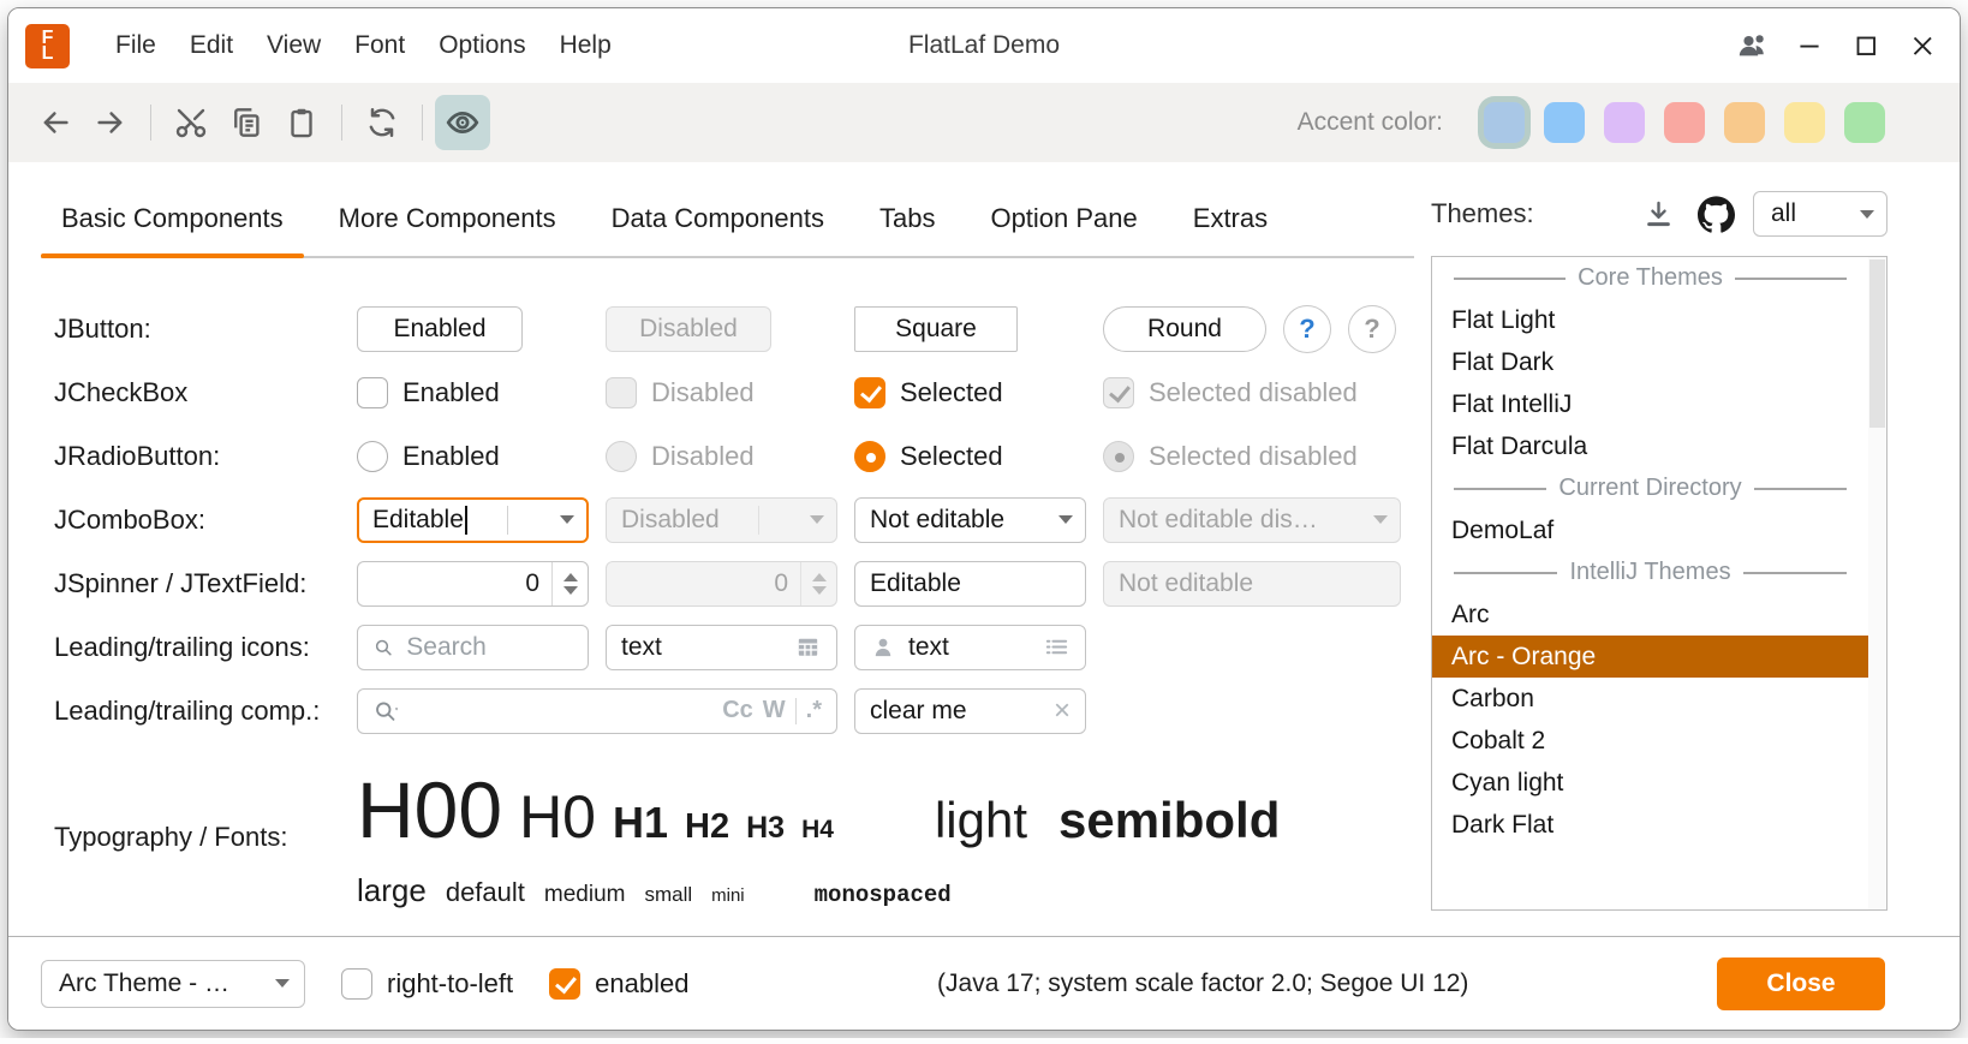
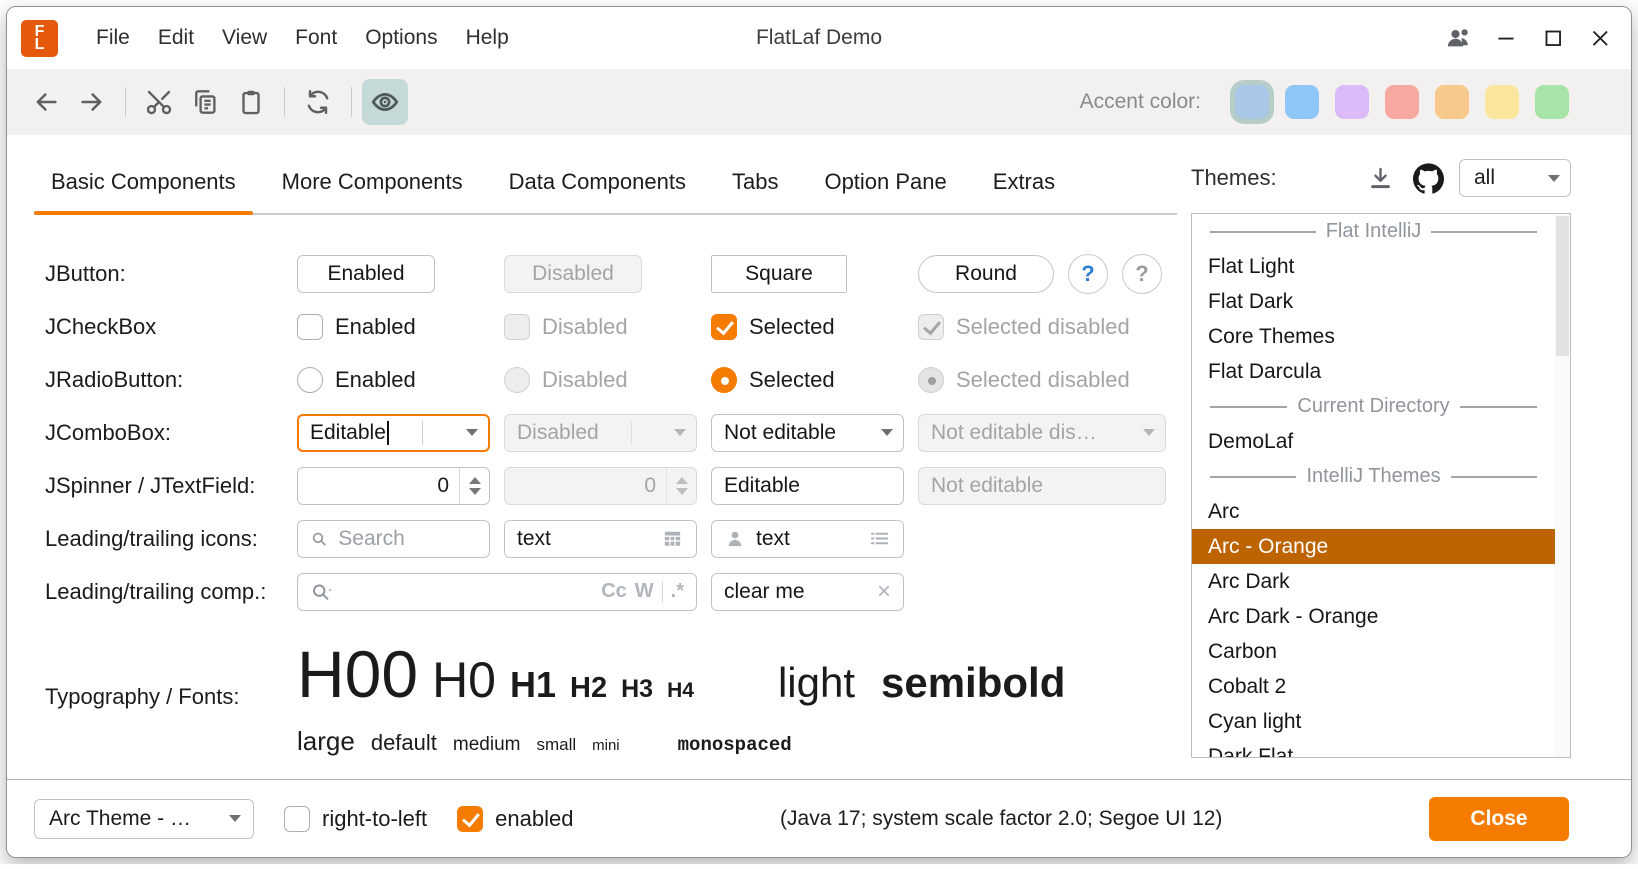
  F
  L
  File
  Edit
  View
  Font
  Options
  Help
  FlatLaf Demo
  Accent color:
  Basic Components
  More Components
  Data Components
  Tabs
  Option Pane
  Extras
  Themes:
  all
- Core Themes
+ Flat IntelliJ
  Flat Light
  Flat Dark
- Flat IntelliJ
+ Core Themes
  Flat Darcula
  Current Directory
  DemoLaf
  IntelliJ Themes
  Arc
  Arc - Orange
+ Arc Dark
+ Arc Dark - Orange
  Carbon
  Cobalt 2
  Cyan light
  Dark Flat
  JButton:
  Enabled
  Disabled
  Square
  Round
  ?
  ?
  JCheckBox
  Enabled
  Disabled
  Selected
  Selected disabled
  JRadioButton:
  Enabled
  Disabled
  Selected
  Selected disabled
  JComboBox:
  Editable
  Disabled
  Not editable
  Not editable dis…
  JSpinner / JTextField:
  0
  0
  Editable
  Not editable
  Leading/trailing icons:
  Search
  text
  text
  Leading/trailing comp.:
  Cc
  W
  .*
  clear me
  ×
  Typography / Fonts:
  H00
  H0
  H1
  H2
  H3
  H4
  light
  semibold
  large
  default
  medium
  small
  mini
  monospaced
  Arc Theme - …
  right-to-left
  enabled
  (Java 17; system scale factor 2.0; Segoe UI 12)
  Close
